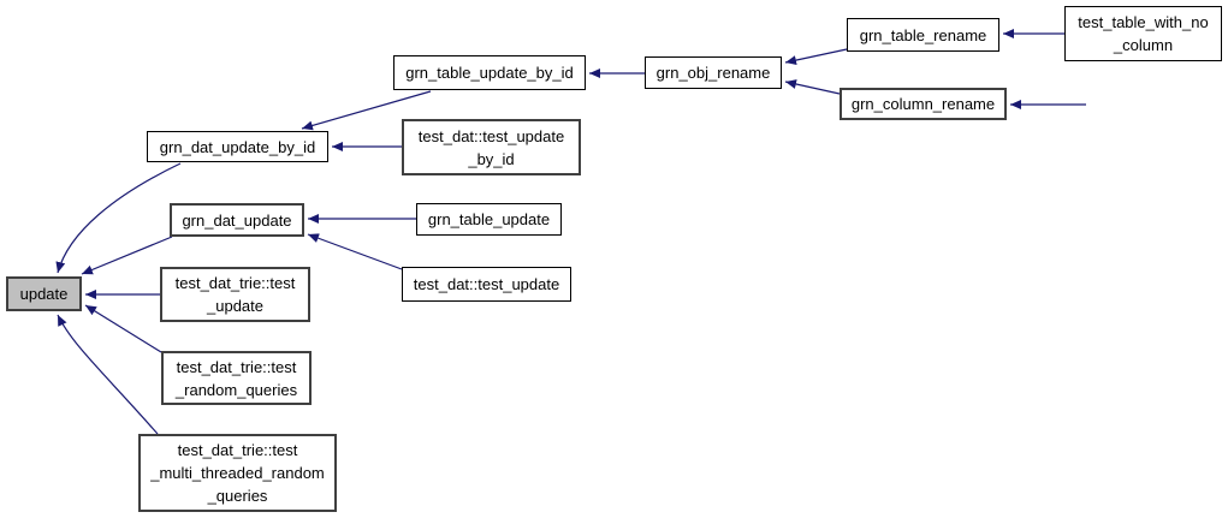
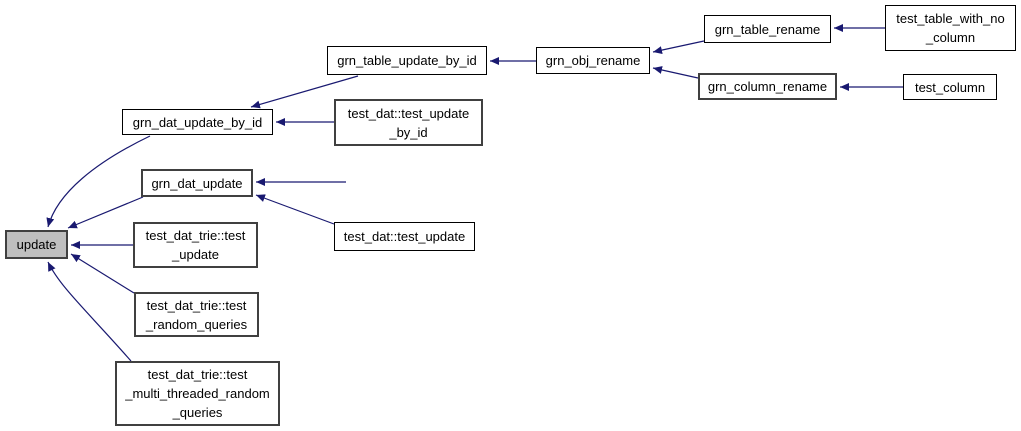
  update
  grn_dat_update_by_id
  grn_table_update_by_id
  grn_obj_rename
  grn_table_rename
  test_table_with_no
  _column
  grn_column_rename
+ test_column
  test_dat::test_update
  _by_id
  grn_dat_update
- grn_table_update
  test_dat::test_update
  test_dat_trie::test
  _update
  test_dat_trie::test
  _random_queries
  test_dat_trie::test
  _multi_threaded_random
  _queries
